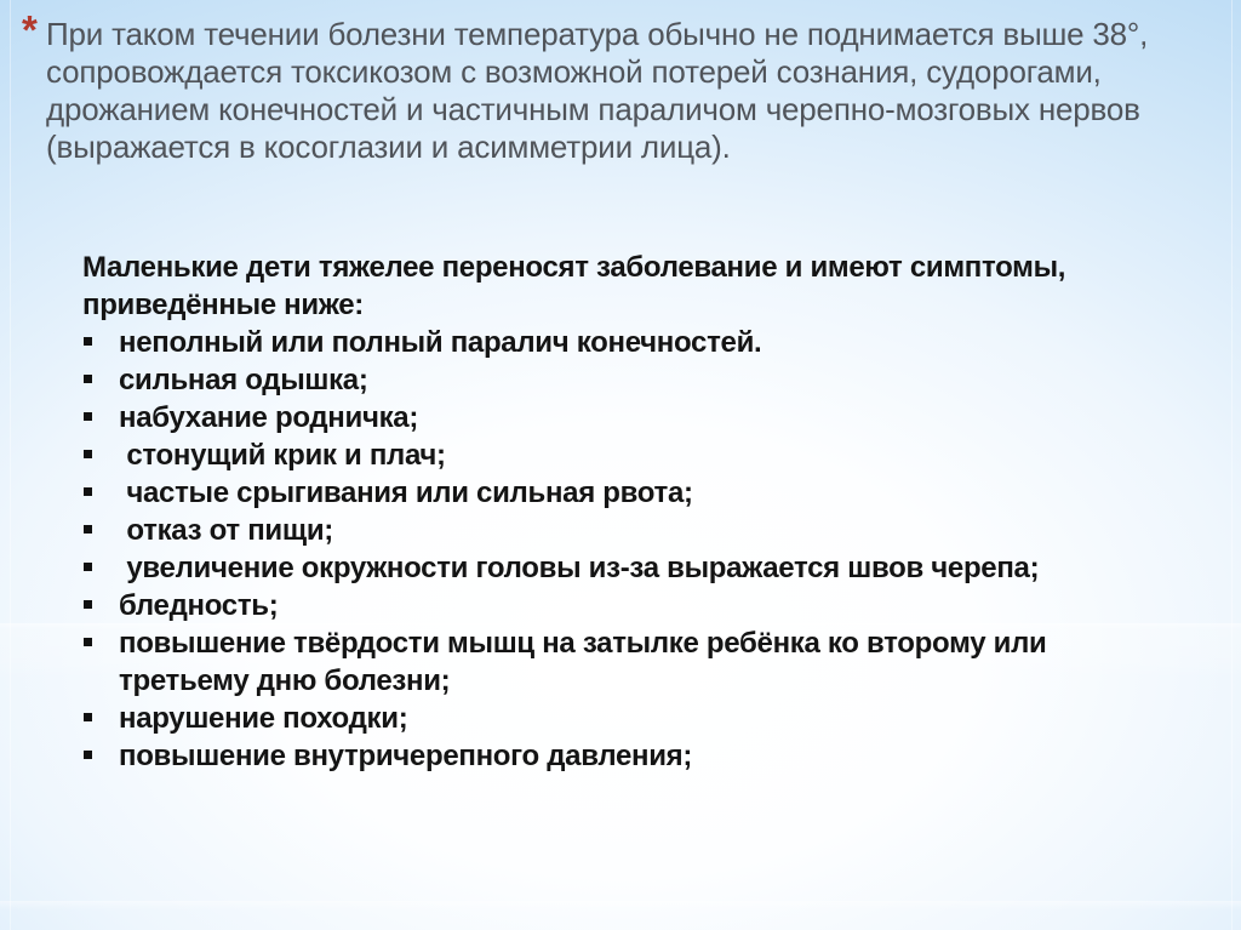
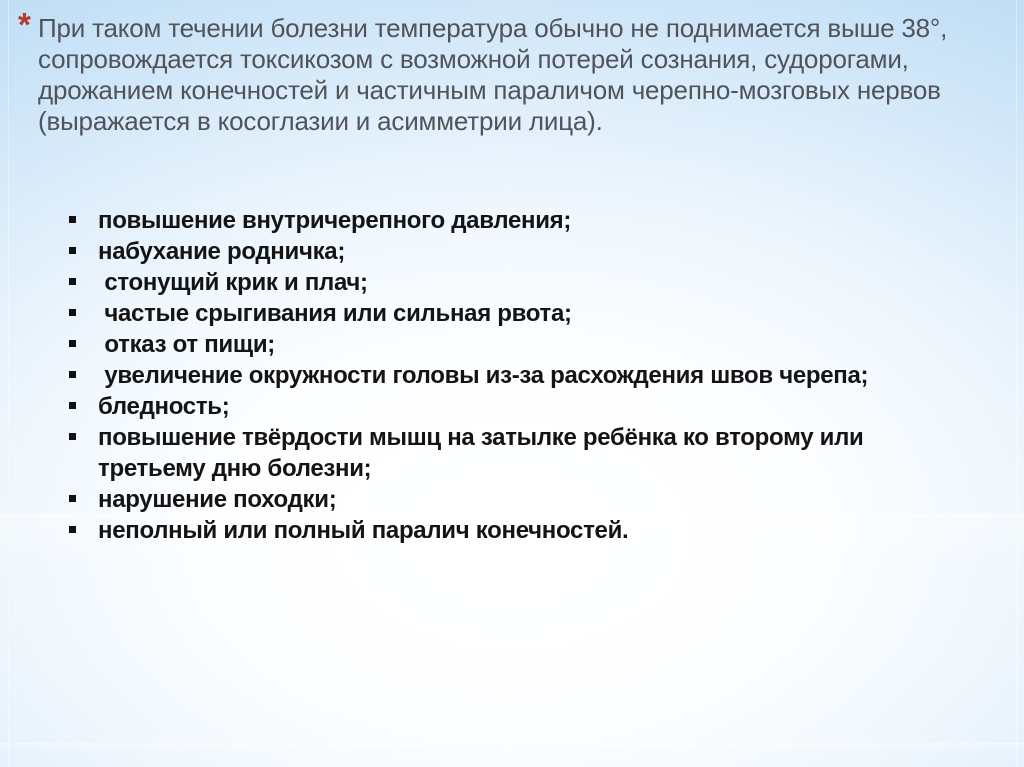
  *
  При таком течении болезни температура обычно не поднимается выше 38°, сопровождается токсикозом с возможной потерей сознания, судорогами, дрожанием конечностей и частичным параличом черепно-мозговых нервов (выражается в косоглазии и асимметрии лица).
- Маленькие дети тяжелее переносят заболевание и имеют симптомы, приведённые ниже:
- неполный или полный паралич конечностей.
+ повышение внутричерепного давления;
- сильная одышка;
  набухание родничка;
  стонущий крик и плач;
  частые срыгивания или сильная рвота;
  отказ от пищи;
- увеличение окружности головы из-за выражается швов черепа;
+ увеличение окружности головы из-за расхождения швов черепа;
  бледность;
  повышение твёрдости мышц на затылке ребёнка ко второму или третьему дню болезни;
  нарушение походки;
- повышение внутричерепного давления;
+ неполный или полный паралич конечностей.
